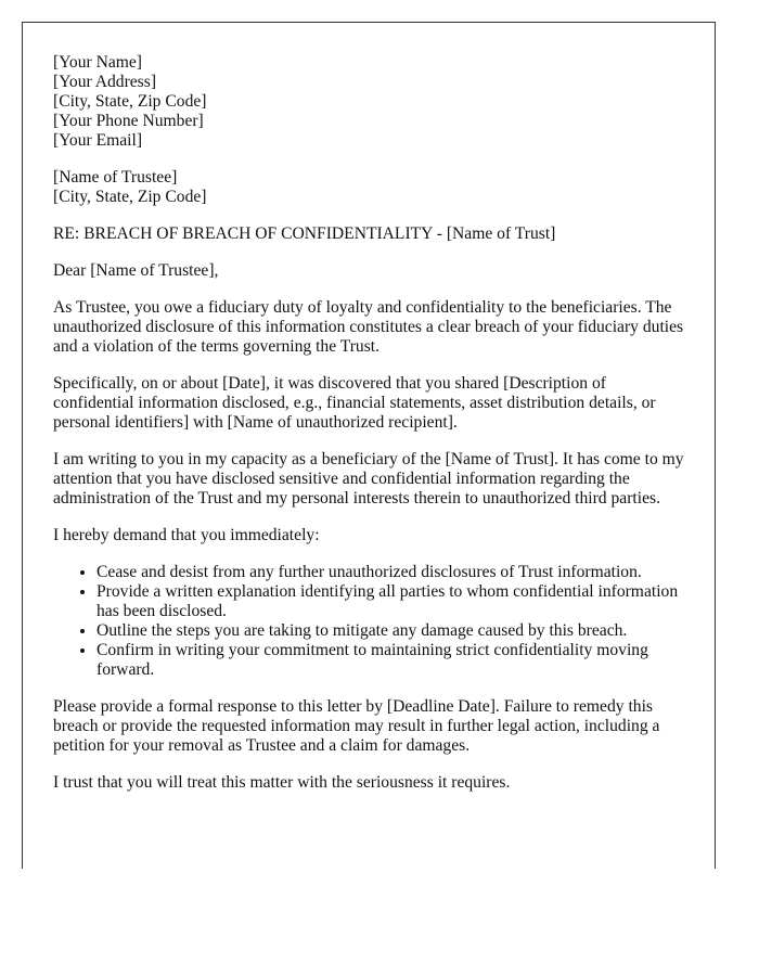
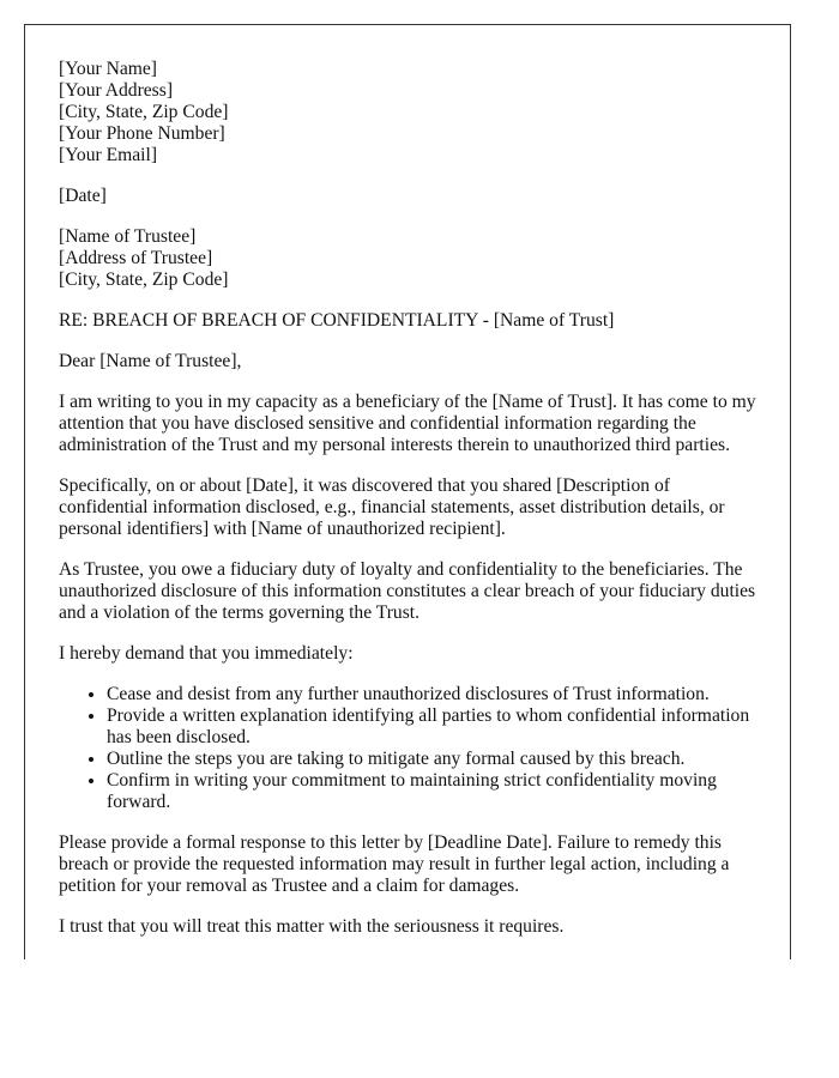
  [Your Name]
  [Your Address]
  [City, State, Zip Code]
  [Your Phone Number]
  [Your Email]
+ [Date]
  [Name of Trustee]
+ [Address of Trustee]
  [City, State, Zip Code]
  RE: BREACH OF BREACH OF CONFIDENTIALITY - [Name of Trust]
  Dear [Name of Trustee],
- As Trustee, you owe a fiduciary duty of loyalty and confidentiality to the beneficiaries. The unauthorized disclosure of this information constitutes a clear breach of your fiduciary duties and a violation of the terms governing the Trust.
+ I am writing to you in my capacity as a beneficiary of the [Name of Trust]. It has come to my attention that you have disclosed sensitive and confidential information regarding the administration of the Trust and my personal interests therein to unauthorized third parties.
  Specifically, on or about [Date], it was discovered that you shared [Description of confidential information disclosed, e.g., financial statements, asset distribution details, or personal identifiers] with [Name of unauthorized recipient].
- I am writing to you in my capacity as a beneficiary of the [Name of Trust]. It has come to my attention that you have disclosed sensitive and confidential information regarding the administration of the Trust and my personal interests therein to unauthorized third parties.
+ As Trustee, you owe a fiduciary duty of loyalty and confidentiality to the beneficiaries. The unauthorized disclosure of this information constitutes a clear breach of your fiduciary duties and a violation of the terms governing the Trust.
  I hereby demand that you immediately:
  Cease and desist from any further unauthorized disclosures of Trust information.
  Provide a written explanation identifying all parties to whom confidential information has been disclosed.
- Outline the steps you are taking to mitigate any damage caused by this breach.
+ Outline the steps you are taking to mitigate any formal caused by this breach.
  Confirm in writing your commitment to maintaining strict confidentiality moving forward.
  Please provide a formal response to this letter by [Deadline Date]. Failure to remedy this breach or provide the requested information may result in further legal action, including a petition for your removal as Trustee and a claim for damages.
  I trust that you will treat this matter with the seriousness it requires.
